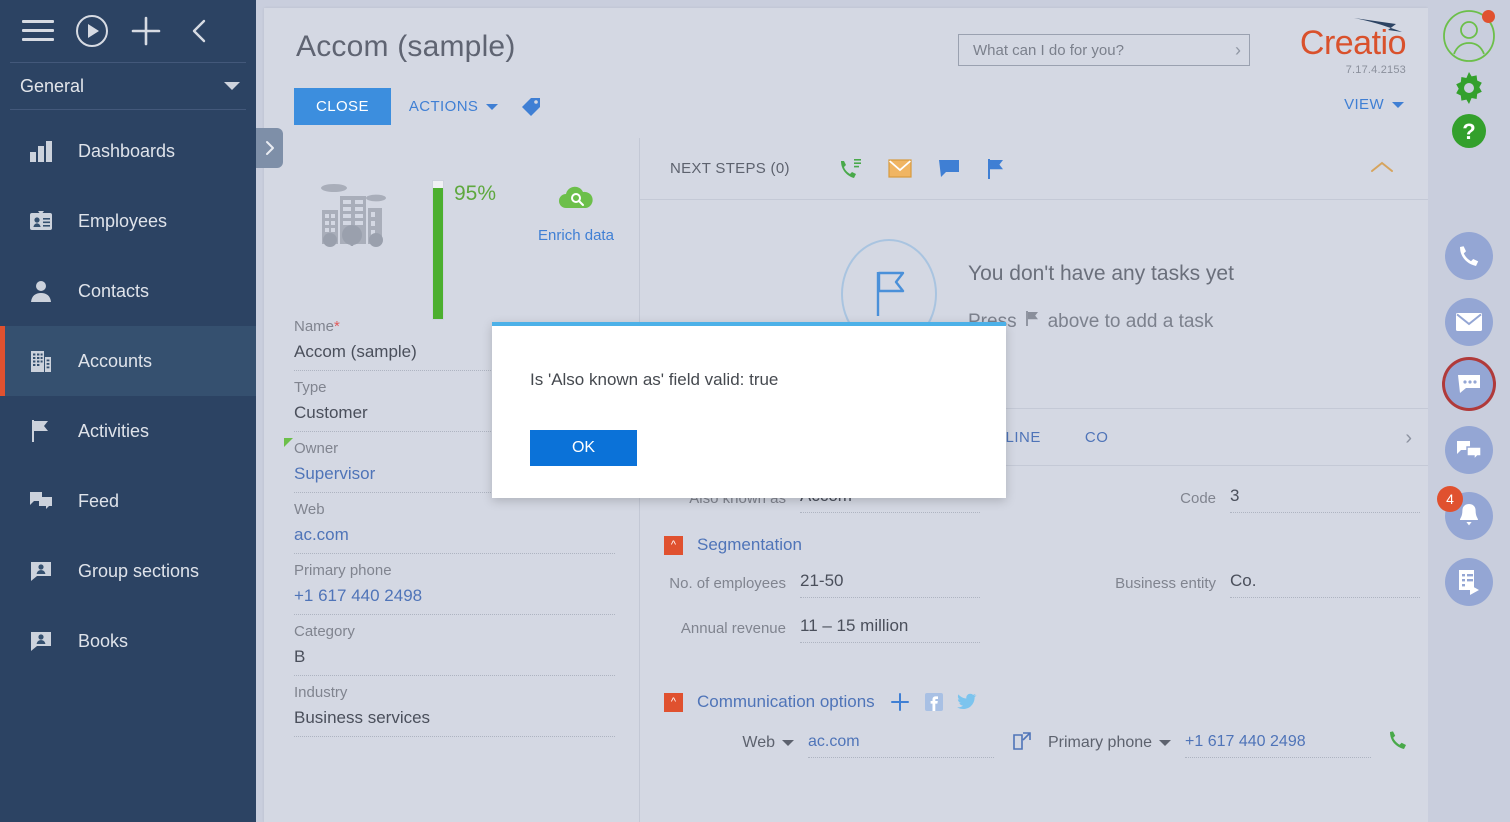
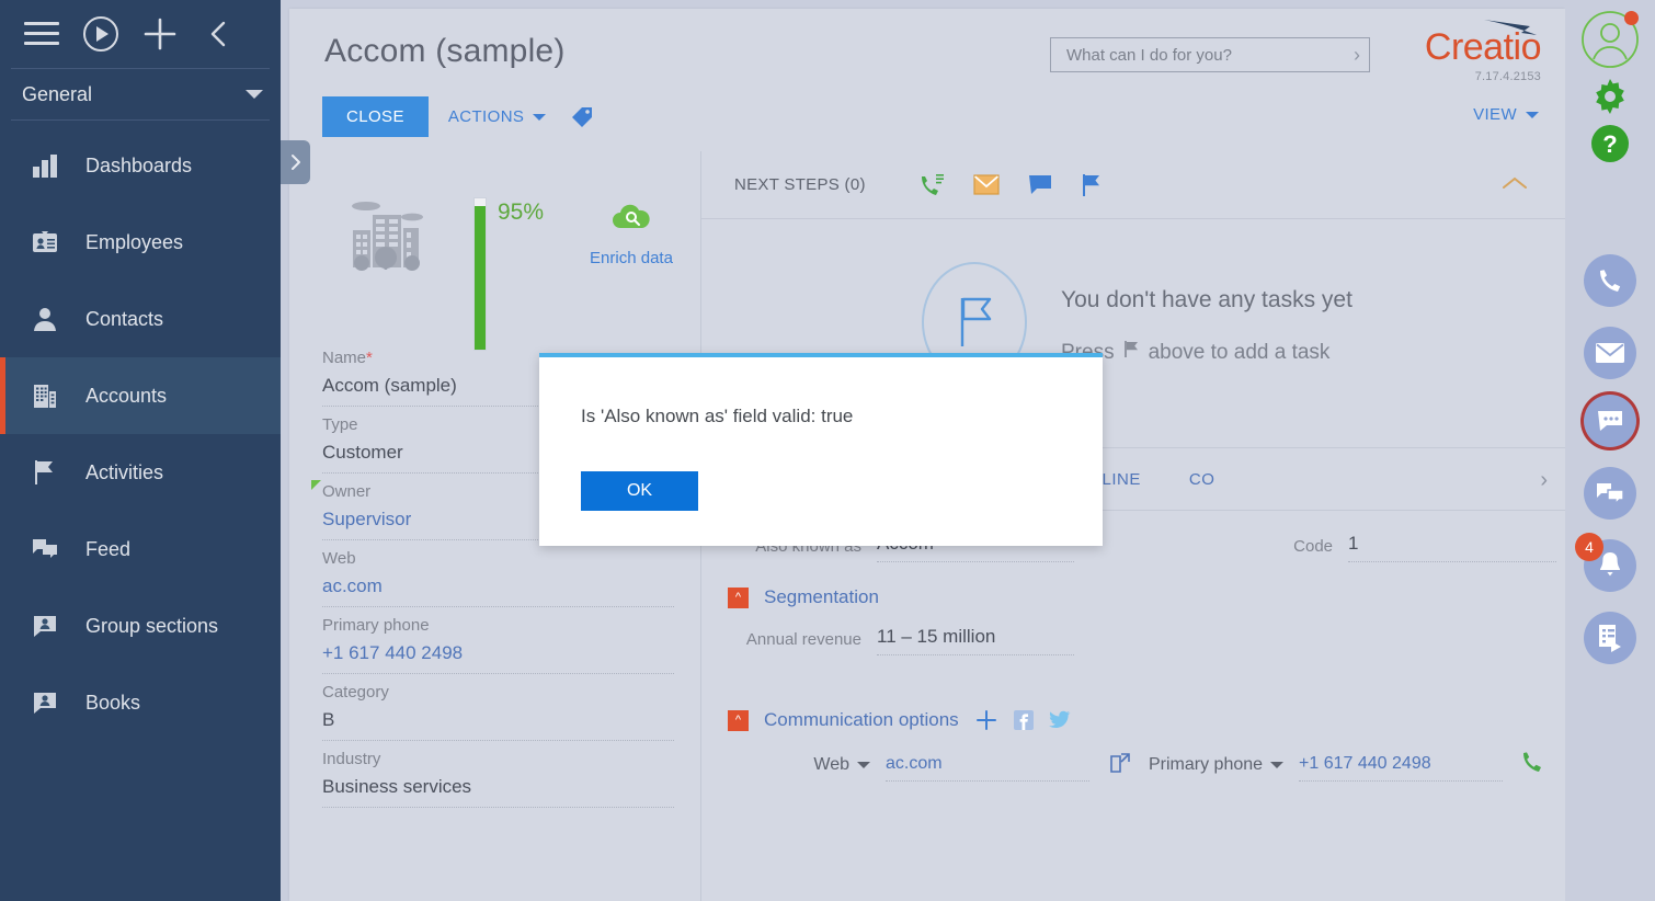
  General
  Dashboards
  Employees
  Contacts
  Accounts
  Activities
  Feed
  Group sections
  Books
  Accom (sample)
  CLOSE
  ACTIONS
  What can I do for you?
  ›
  Creatio
  7.17.4.2153
  VIEW
  95%
  Enrich data
  Name*
  Accom (sample)
  Type
  Customer
  Owner
  Supervisor
  Web
  ac.com
  Primary phone
  +1 617 440 2498
  Category
  B
  Industry
  Business services
  NEXT STEPS (0)
  You don't have any tasks yet
  Press
  above to add a task
  CO
  ›
  Also known as
  Code
- 3
+ 1
  ^
  Segmentation
- No. of employees
- 21-50
- Business entity
- Co.
  Annual revenue
  11 – 15 million
  ^
  Communication options
  Web
  ac.com
  Primary phone
  +1 617 440 2498
  ?
  4
  Is 'Also known as' field valid: true
  OK
